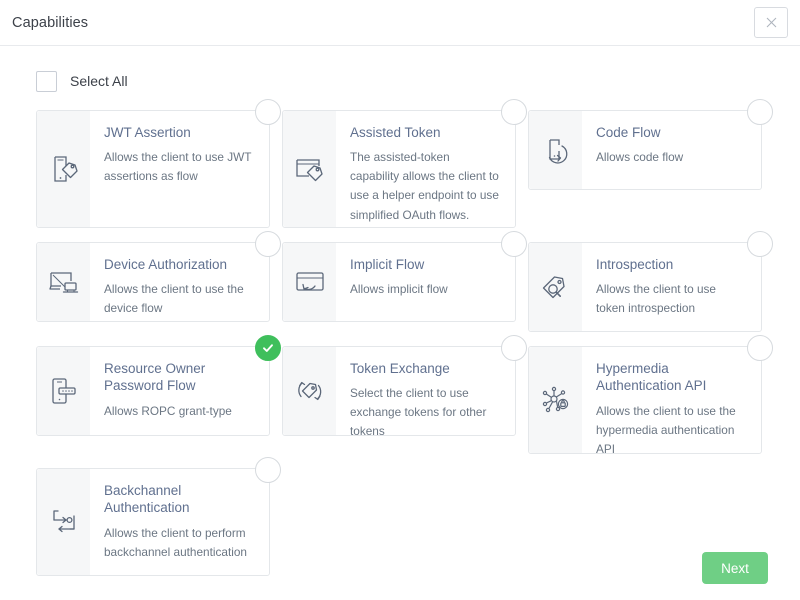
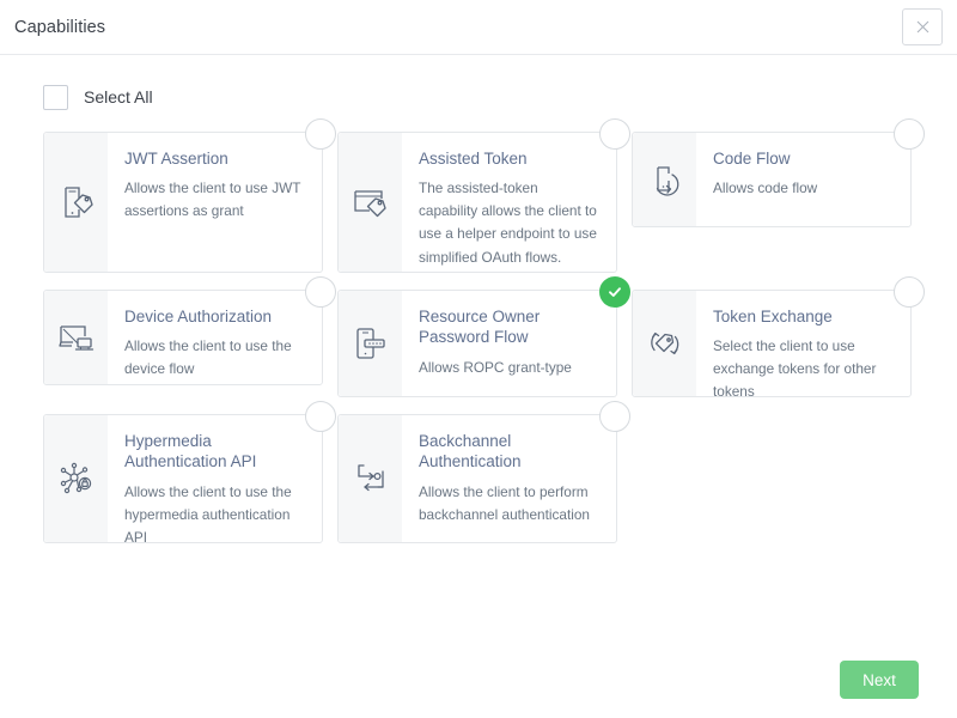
  Capabilities
  Select All
  JWT Assertion
- Allows the client to use JWT assertions as flow
+ Allows the client to use JWT assertions as grant
  Assisted Token
  The assisted-token capability allows the client to use a helper endpoint to use simplified OAuth flows.
  Code Flow
  Allows code flow
  Device Authorization
  Allows the client to use the device flow
- Implicit Flow
- Allows implicit flow
- Introspection
- Allows the client to use token introspection
  Resource Owner Password Flow
  Allows ROPC grant-type
  Token Exchange
  Select the client to use exchange tokens for other tokens
  Hypermedia Authentication API
  Allows the client to use the hypermedia authentication API
  Backchannel Authentication
  Allows the client to perform backchannel authentication
  Next
